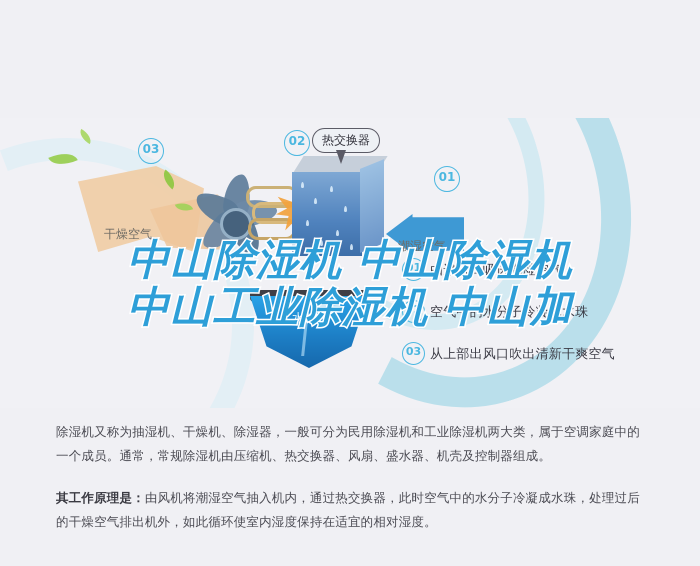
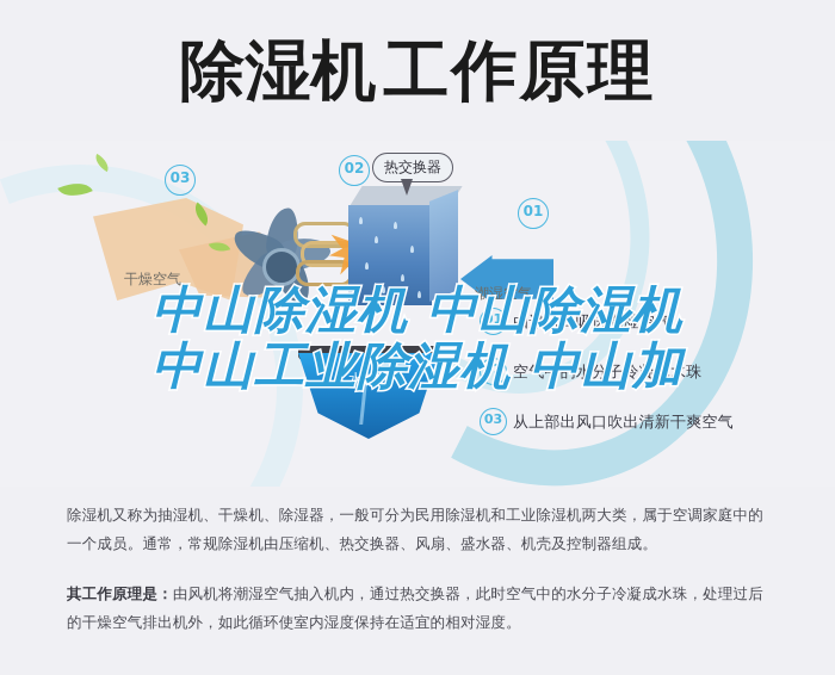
+ 除湿机工作原理
  干燥空气
  热交换器
  潮湿空气
  水箱
  03
  02
  01
  01
  由进风口吸进潮湿空气
  02
  空气中的水分子冷凝成水珠
  03
  从上部出风口吹出清新干爽空气
  中山除湿机 中山除湿机
  中山工业除湿机 中山加
  除湿机又称为抽湿机、干燥机、除湿器，一般可分为民用除湿机和工业除湿机两大类，属于空调家庭中的一个成员。通常，常规除湿机由压缩机、热交换器、风扇、盛水器、机壳及控制器组成。
  其工作原理是：由风机将潮湿空气抽入机内，通过热交换器，此时空气中的水分子冷凝成水珠，处理过后的干燥空气排出机外，如此循环使室内湿度保持在适宜的相对湿度。
